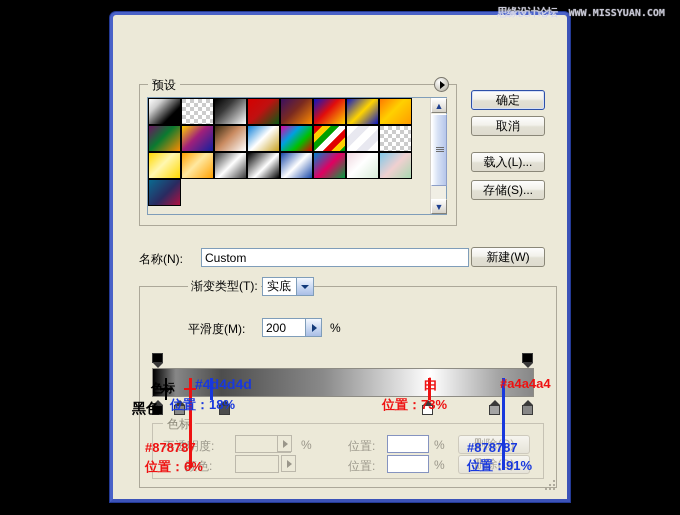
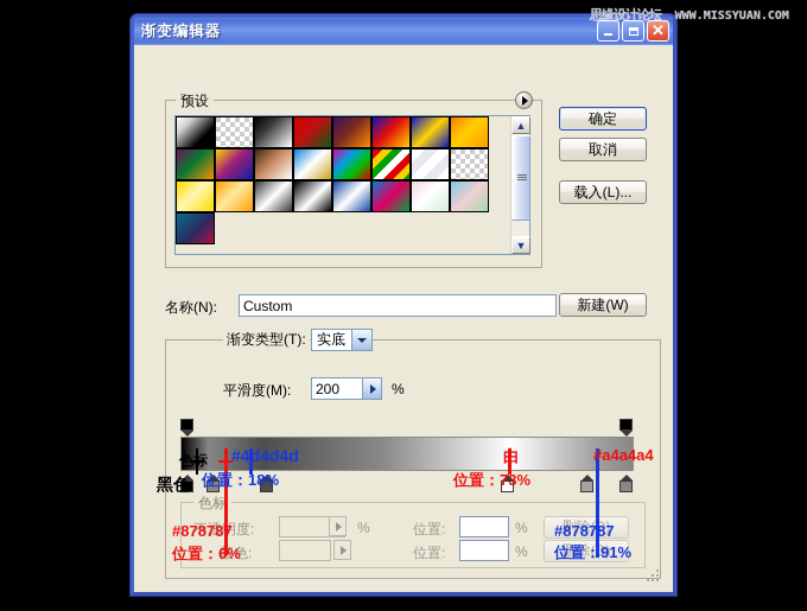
  思缘设计论坛 WWW.MISSYUAN.COM
+ 渐变编辑器
+ ✕
  预设
  ▲
  ▼
  确定
  取消
  载入(L)...
- 存储(S)...
  新建(W)
  名称(N):
  Custom
  渐变类型(T):
  实底
  平滑度(M):
  200
  %
  色标
  不透明度:
  %
  位置:
  %
  删除(D)
  位置:
  %
  删除(D)
  色标
  黑色
  #4d4d4d
  位置：18%
  白
  位置：73%
  #a4a4a4
  #878787
  位置：6%
  #878787
  位置：91%
